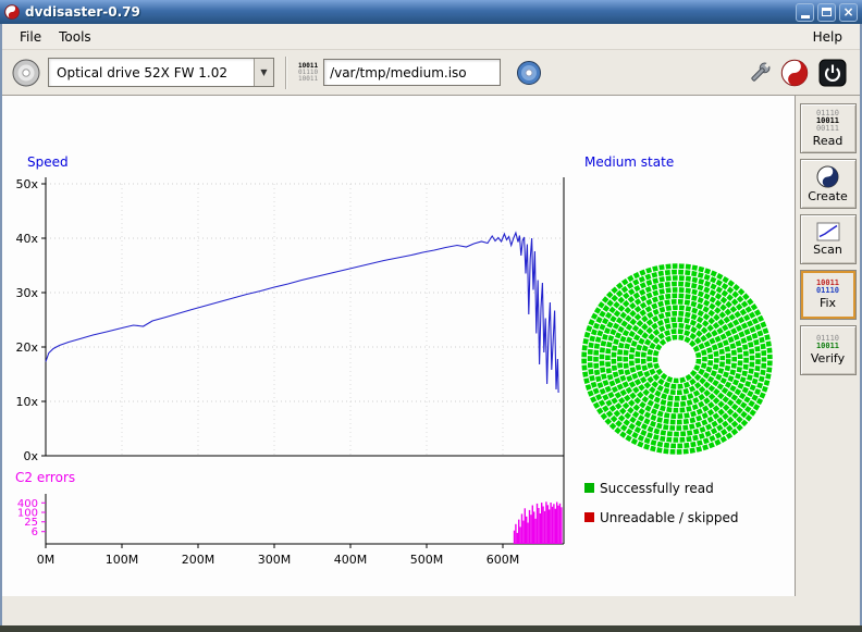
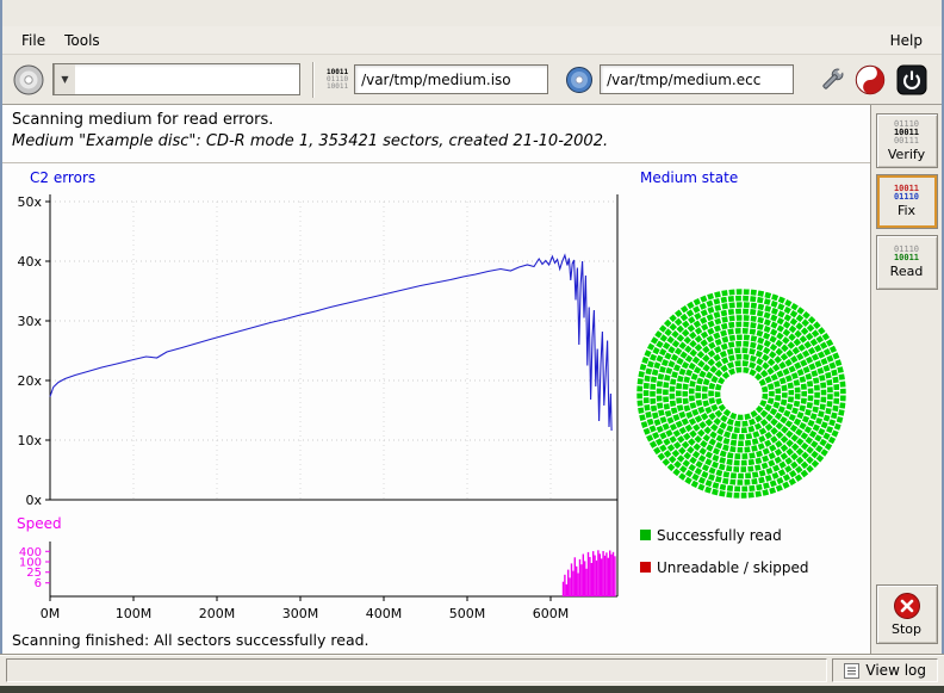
- dvdisaster-0.79
- ×
  File
  Tools
  Help
- Optical drive 52X FW 1.02
  ▼
  /var/tmp/medium.iso
+ /var/tmp/medium.ecc
+ Scanning medium for read errors.
+ Medium "Example disc": CD-R mode 1, 353421 sectors, created 21-10-2002.
  0M
  100M
  200M
  300M
  400M
  500M
  600M
  0x
  10x
  20x
  30x
  40x
  50x
- Speed
+ C2 errors
  Medium state
- C2 errors
+ Speed
  400
  100
  25
  6
  Successfully read
  Unreadable / skipped
+ Scanning finished: All sectors successfully read.
  01110
  10011
  00111
- Read
+ Verify
- Create
- Scan
  10011
  01110
  Fix
  01110
  10011
- Verify
+ Read
+ Stop
+ View log
